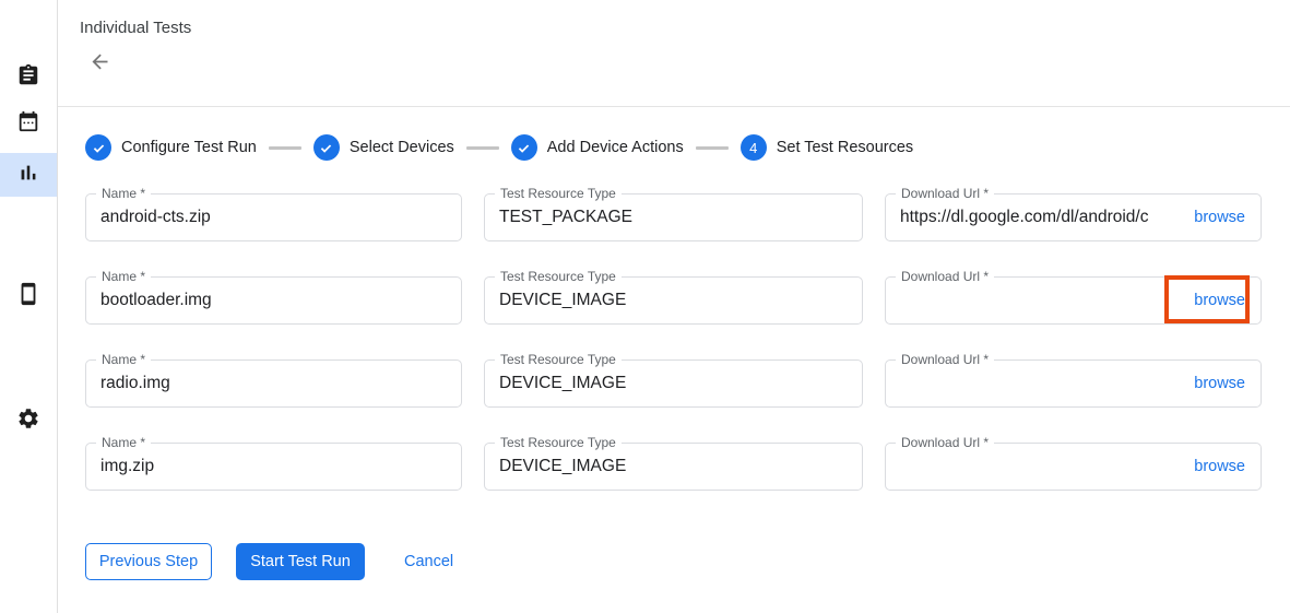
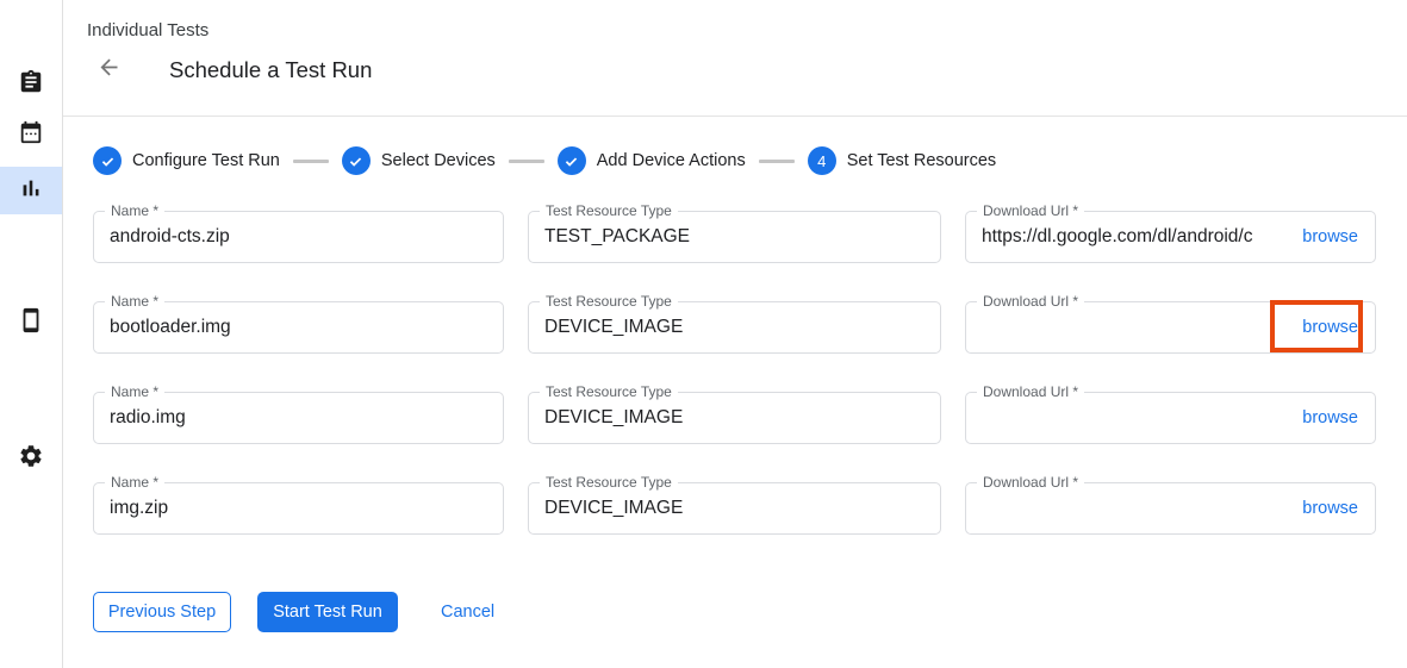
  Individual Tests
+ Schedule a Test Run
  Configure Test Run
  Select Devices
  Add Device Actions
  4
  Set Test Resources
  Name *
  android-cts.zip
  Test Resource Type
  TEST_PACKAGE
  Download Url *
  https://dl.google.com/dl/android/c
  browse
  Name *
  bootloader.img
  Test Resource Type
  DEVICE_IMAGE
  Download Url *
  browse
  Name *
  radio.img
  Test Resource Type
  DEVICE_IMAGE
  Download Url *
  browse
  Name *
  img.zip
  Test Resource Type
  DEVICE_IMAGE
  Download Url *
  browse
  Previous Step
  Start Test Run
  Cancel
